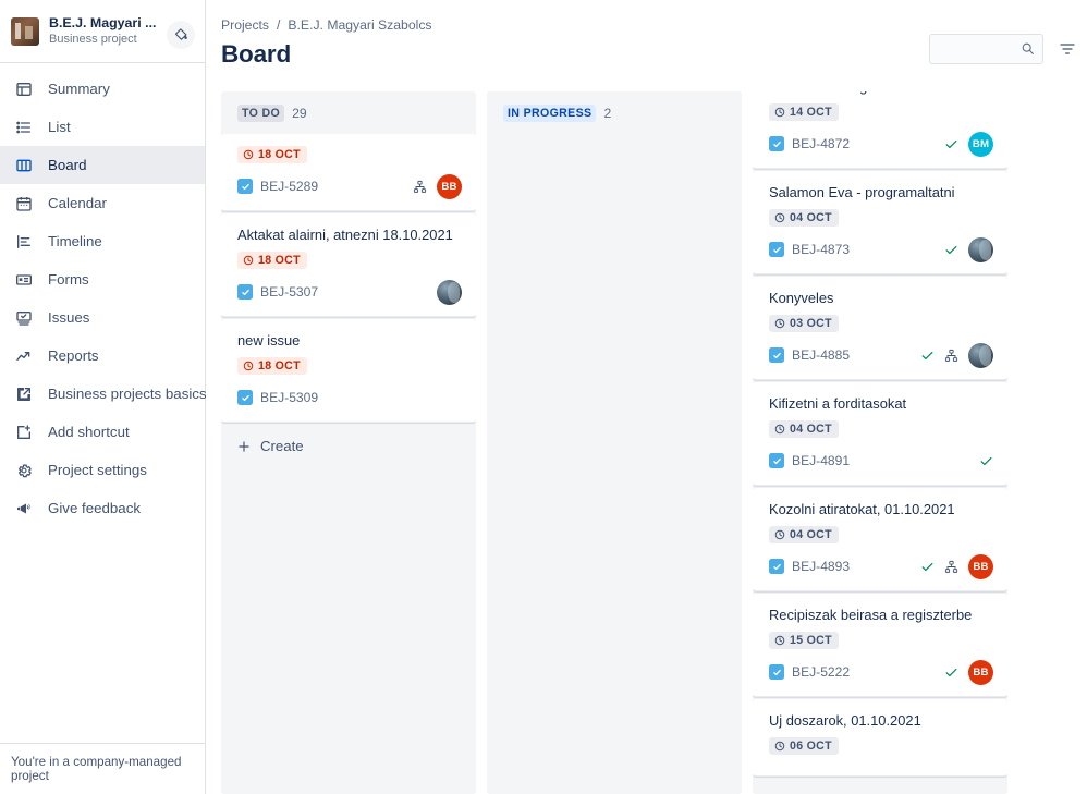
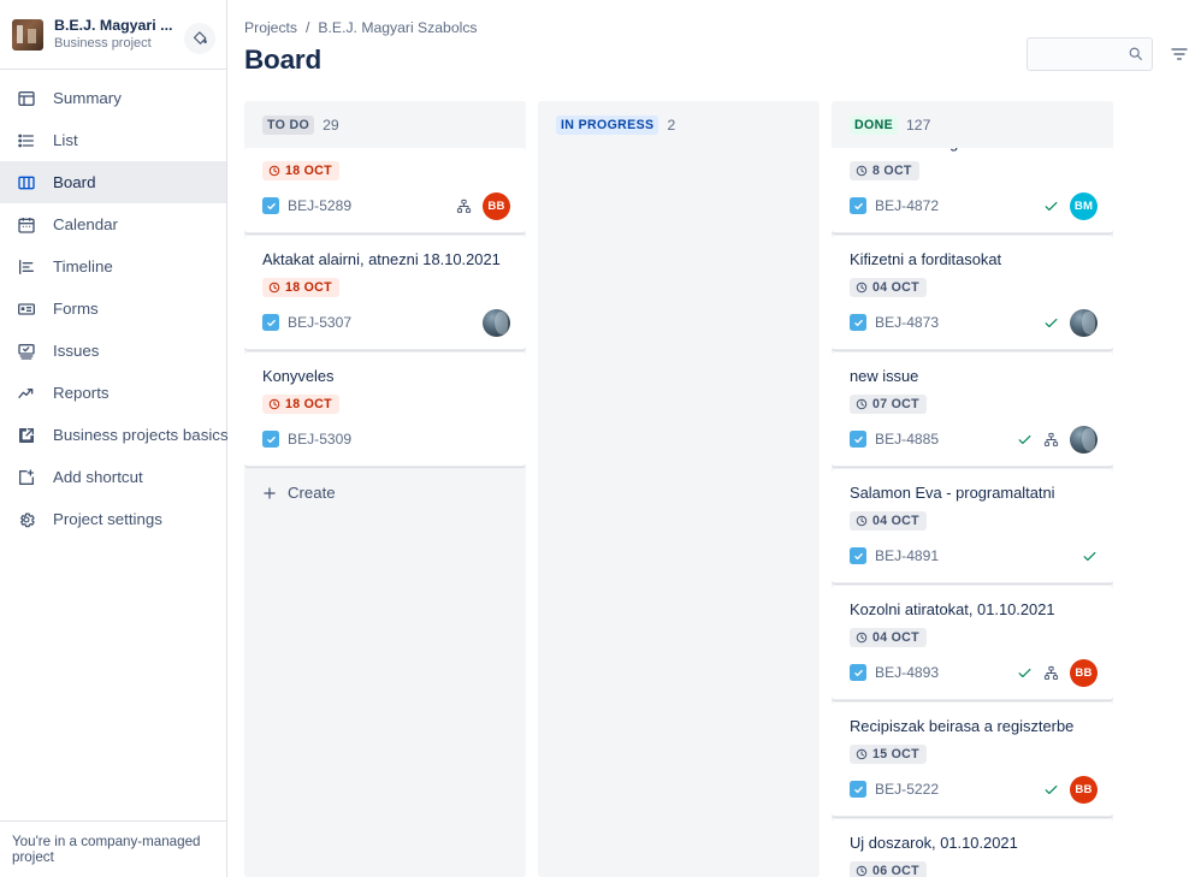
  B.E.J. Magyari ...
  Business project
  Summary
  List
  Board
  Calendar
  Timeline
  Forms
  Issues
  Reports
  Business projects basics
  Add shortcut
  Project settings
- Give feedback
  You're in a company-managed project
  Projects
  /
  B.E.J. Magyari Szabolcs
  Board
  TO DO
  29
  18 OCT
  BEJ-5289
  BB
  Aktakat alairni, atnezni 18.10.2021
  18 OCT
  BEJ-5307
- new issue
+ Konyveles
  18 OCT
  BEJ-5309
  Create
  IN PROGRESS
  2
+ DONE
+ 127
- 14 OCT
+ 8 OCT
  BEJ-4872
  BM
- Salamon Eva - programaltatni
+ Kifizetni a forditasokat
  04 OCT
  BEJ-4873
- Konyveles
+ new issue
- 03 OCT
+ 07 OCT
  BEJ-4885
- Kifizetni a forditasokat
+ Salamon Eva - programaltatni
  04 OCT
  BEJ-4891
  Kozolni atiratokat, 01.10.2021
  04 OCT
  BEJ-4893
  BB
  Recipiszak beirasa a regiszterbe
  15 OCT
  BEJ-5222
  BB
  Uj doszarok, 01.10.2021
  06 OCT
